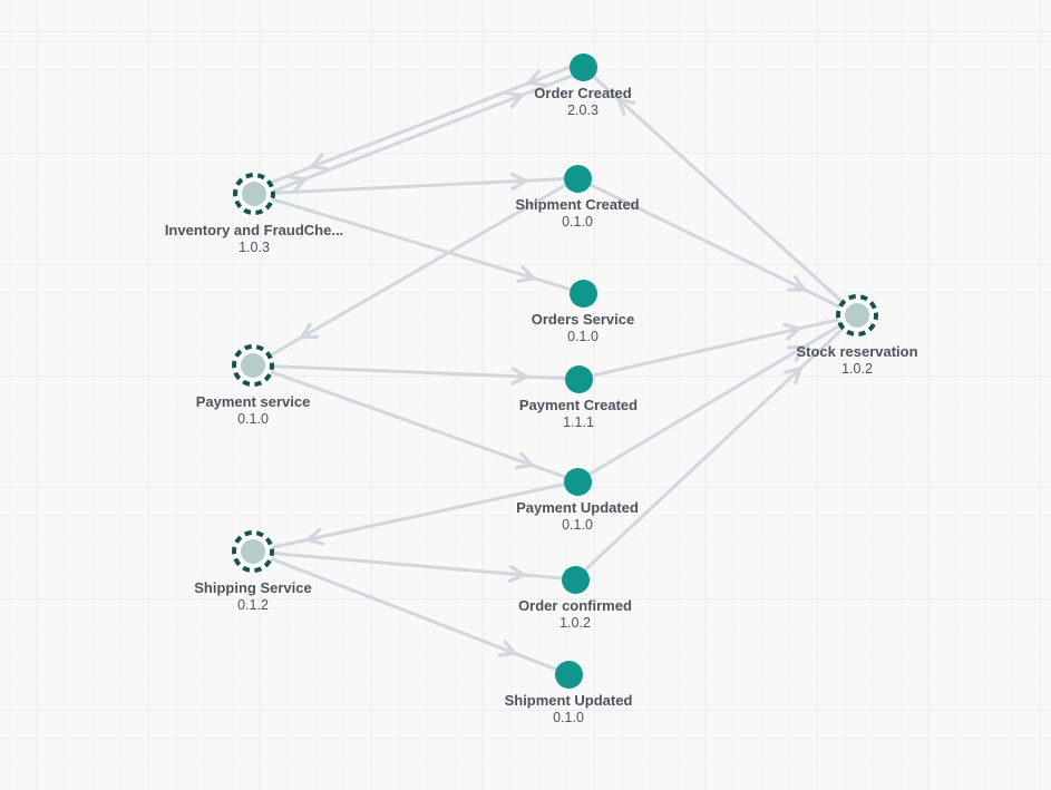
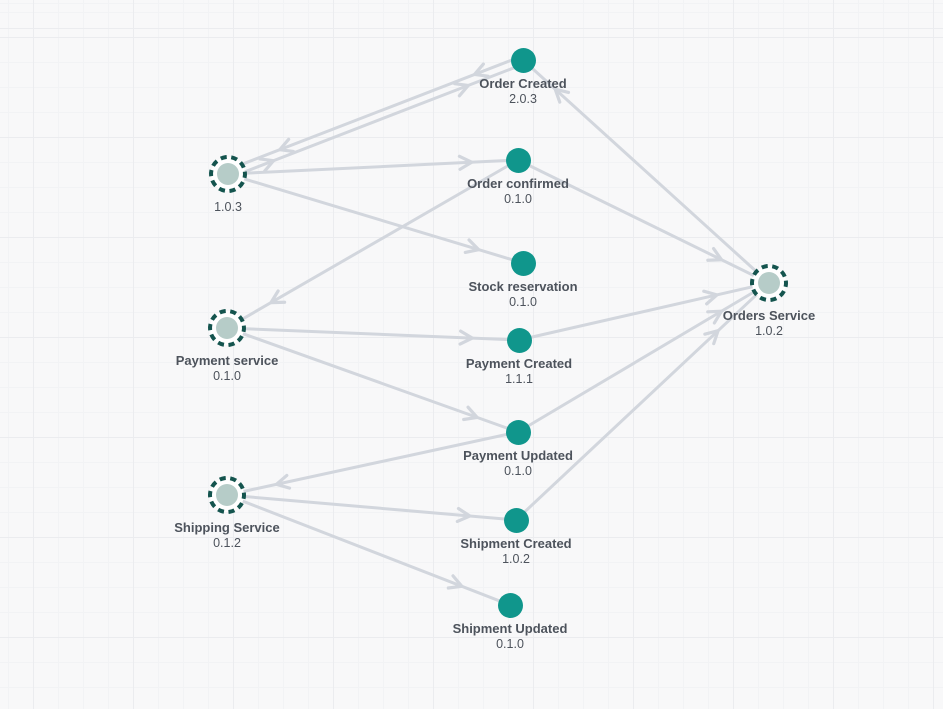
- Inventory and FraudChe...
  1.0.3
  Payment service
  0.1.0
  Shipping Service
  0.1.2
- Stock reservation
+ Orders Service
  1.0.2
  Order Created
  2.0.3
- Shipment Created
+ Order confirmed
  0.1.0
- Orders Service
+ Stock reservation
  0.1.0
  Payment Created
  1.1.1
  Payment Updated
  0.1.0
- Order confirmed
+ Shipment Created
  1.0.2
  Shipment Updated
  0.1.0
